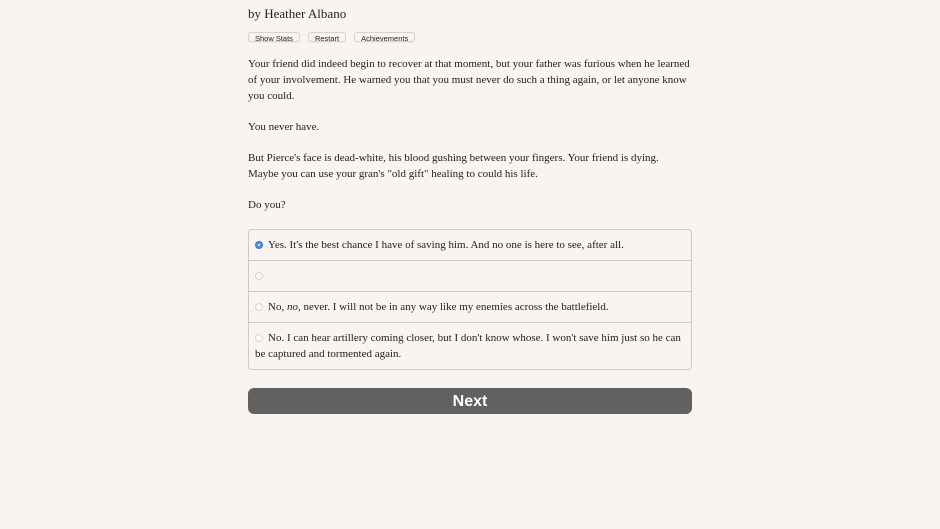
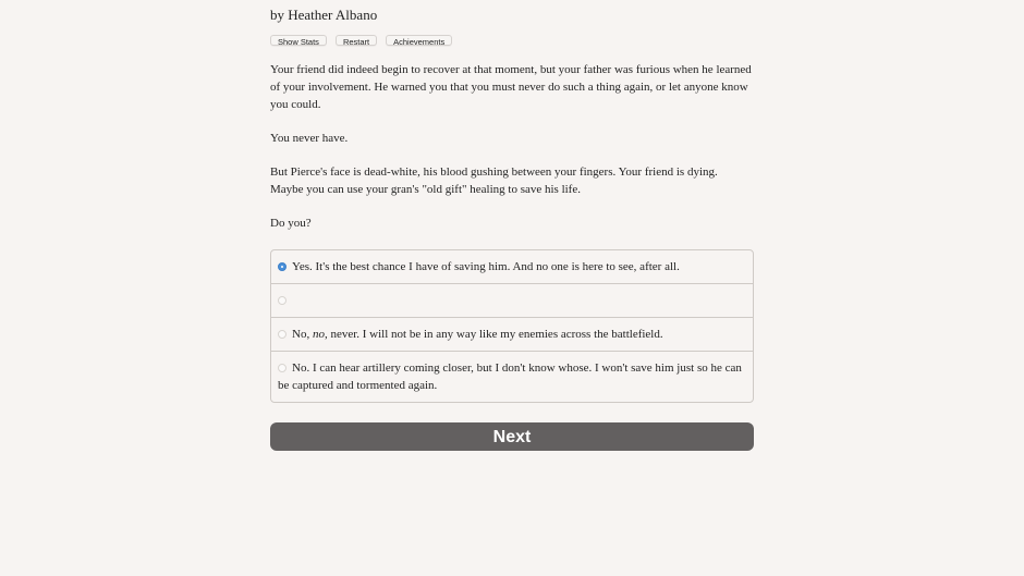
  by Heather Albano
  Show Stats
  Restart
  Achievements
  Your friend did indeed begin to recover at that moment, but your father was furious when he learned of your involvement. He warned you that you must never do such a thing again, or let anyone know you could.
  You never have.
- But Pierce's face is dead-white, his blood gushing between your fingers. Your friend is dying. Maybe you can use your gran's "old gift" healing to could his life.
+ But Pierce's face is dead-white, his blood gushing between your fingers. Your friend is dying. Maybe you can use your gran's "old gift" healing to save his life.
  Do you?
  Yes. It's the best chance I have of saving him. And no one is here to see, after all.
  No, no, never. I will not be in any way like my enemies across the battlefield.
  No. I can hear artillery coming closer, but I don't know whose. I won't save him just so he can be captured and tormented again.
  Next
